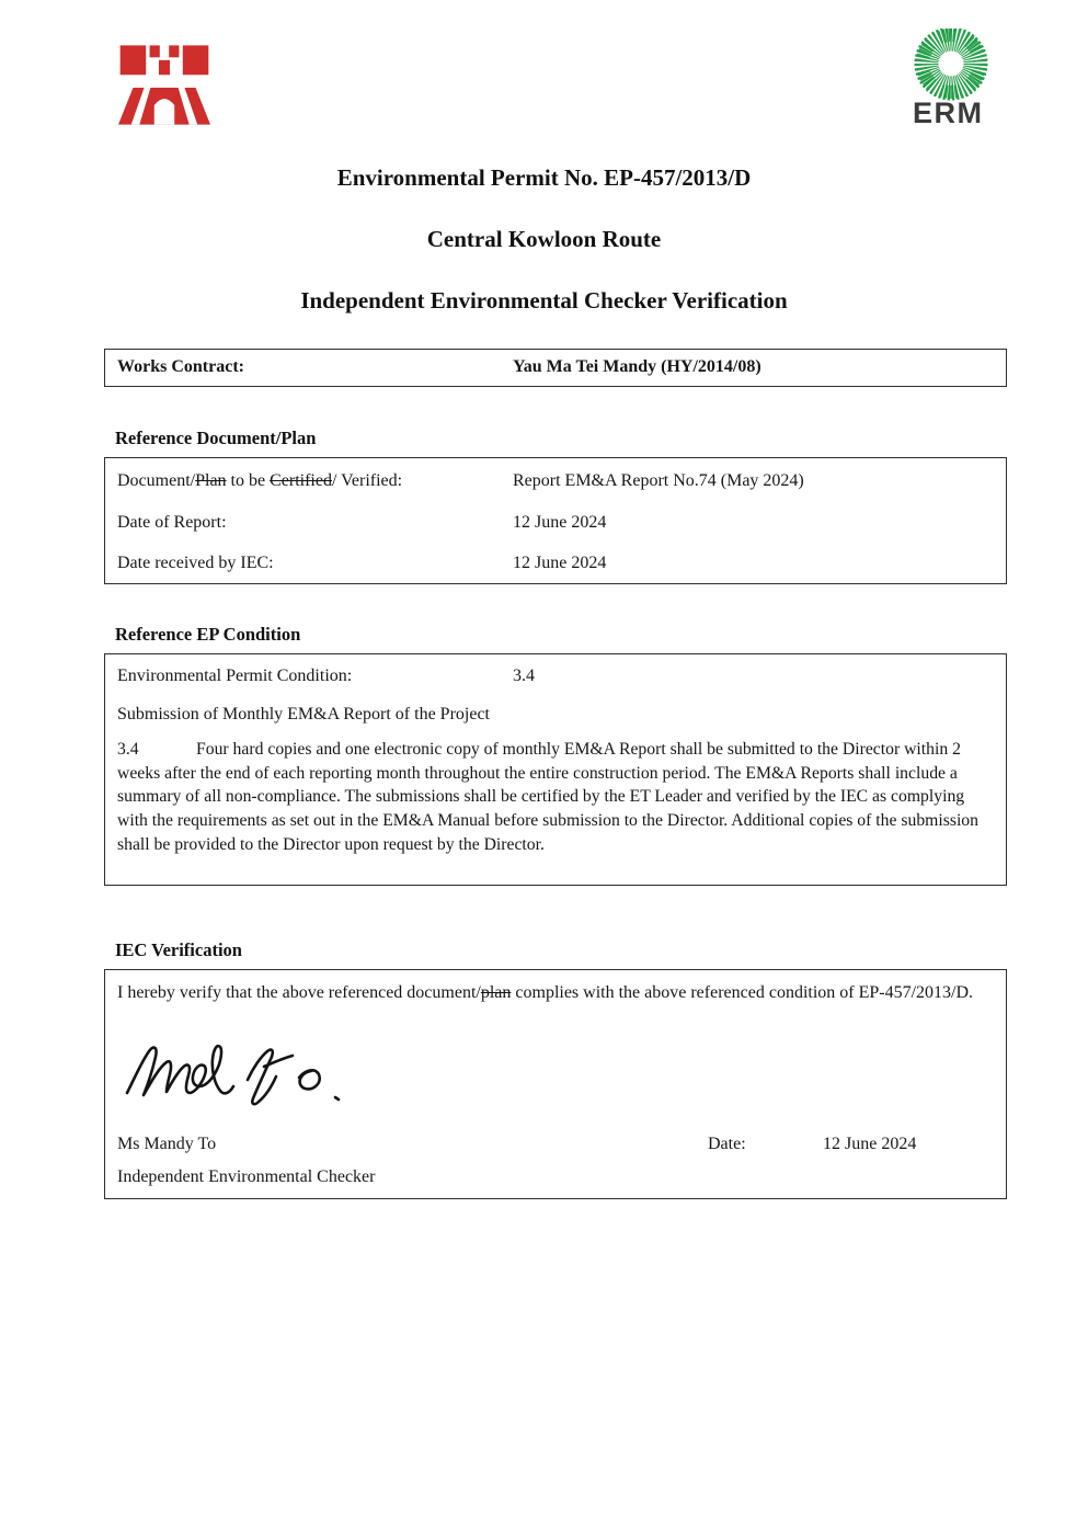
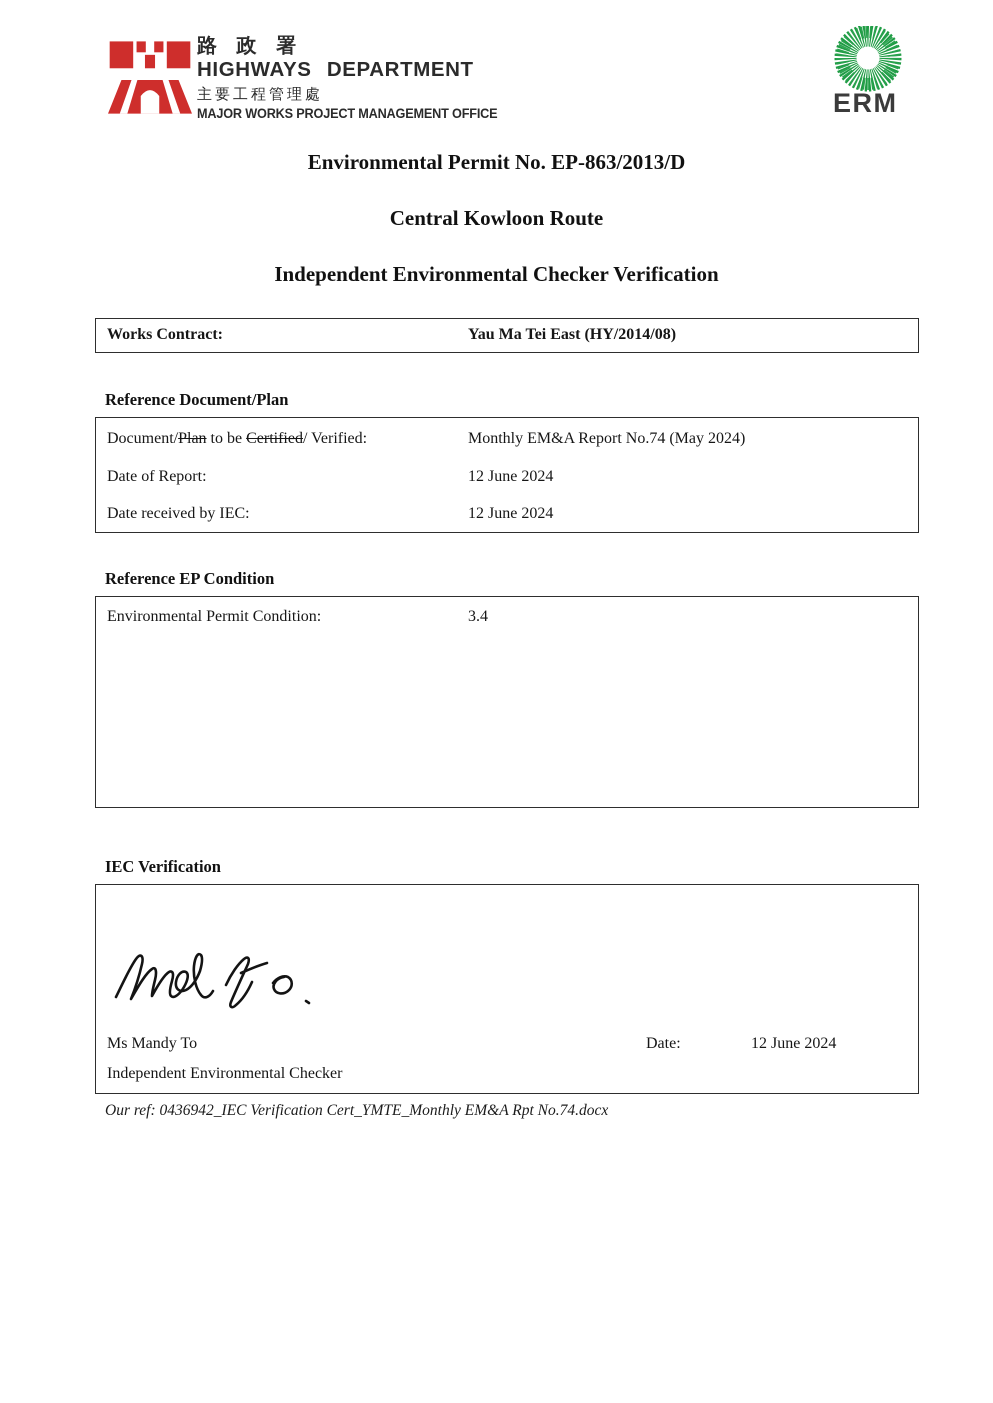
+ 路 政 署
+ HIGHWAYS DEPARTMENT
+ 主要工程管理處
+ MAJOR WORKS PROJECT MANAGEMENT OFFICE
  ERM
- Environmental Permit No. EP-457/2013/D
+ Environmental Permit No. EP-863/2013/D
  Central Kowloon Route
  Independent Environmental Checker Verification
  Works Contract:
- Yau Ma Tei Mandy (HY/2014/08)
+ Yau Ma Tei East (HY/2014/08)
  Reference Document/Plan
  Document/Plan to be Certified/ Verified:
- Report EM&A Report No.74 (May 2024)
+ Monthly EM&A Report No.74 (May 2024)
  Date of Report:
  12 June 2024
  Date received by IEC:
  12 June 2024
  Reference EP Condition
  Environmental Permit Condition:
  3.4
- Submission of Monthly EM&A Report of the Project
- 3.4 Four hard copies and one electronic copy of monthly EM&A Report shall be submitted to the Director within 2 weeks after the end of each reporting month throughout the entire construction period. The EM&A Reports shall include a summary of all non-compliance. The submissions shall be certified by the ET Leader and verified by the IEC as complying with the requirements as set out in the EM&A Manual before submission to the Director. Additional copies of the submission shall be provided to the Director upon request by the Director.
  IEC Verification
- I hereby verify that the above referenced document/plan complies with the above referenced condition of EP-457/2013/D.
  Ms Mandy To
  Date:
  12 June 2024
  Independent Environmental Checker
+ Our ref: 0436942_IEC Verification Cert_YMTE_Monthly EM&A Rpt No.74.docx
